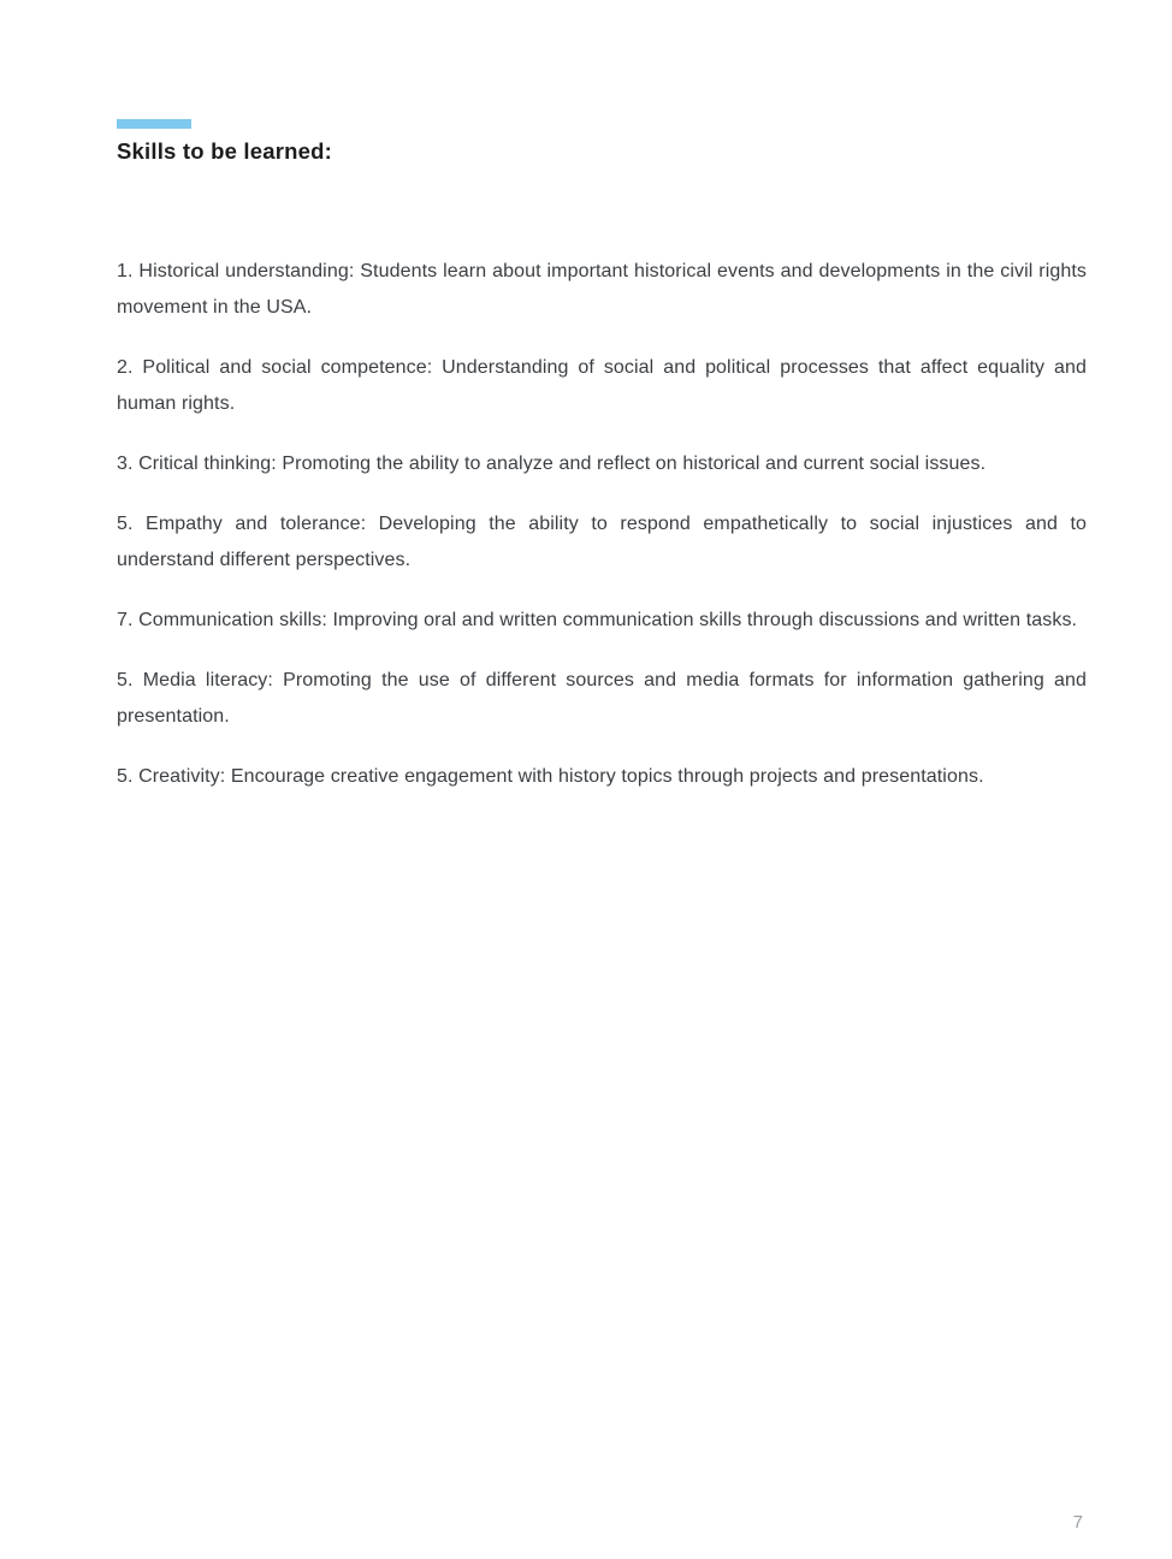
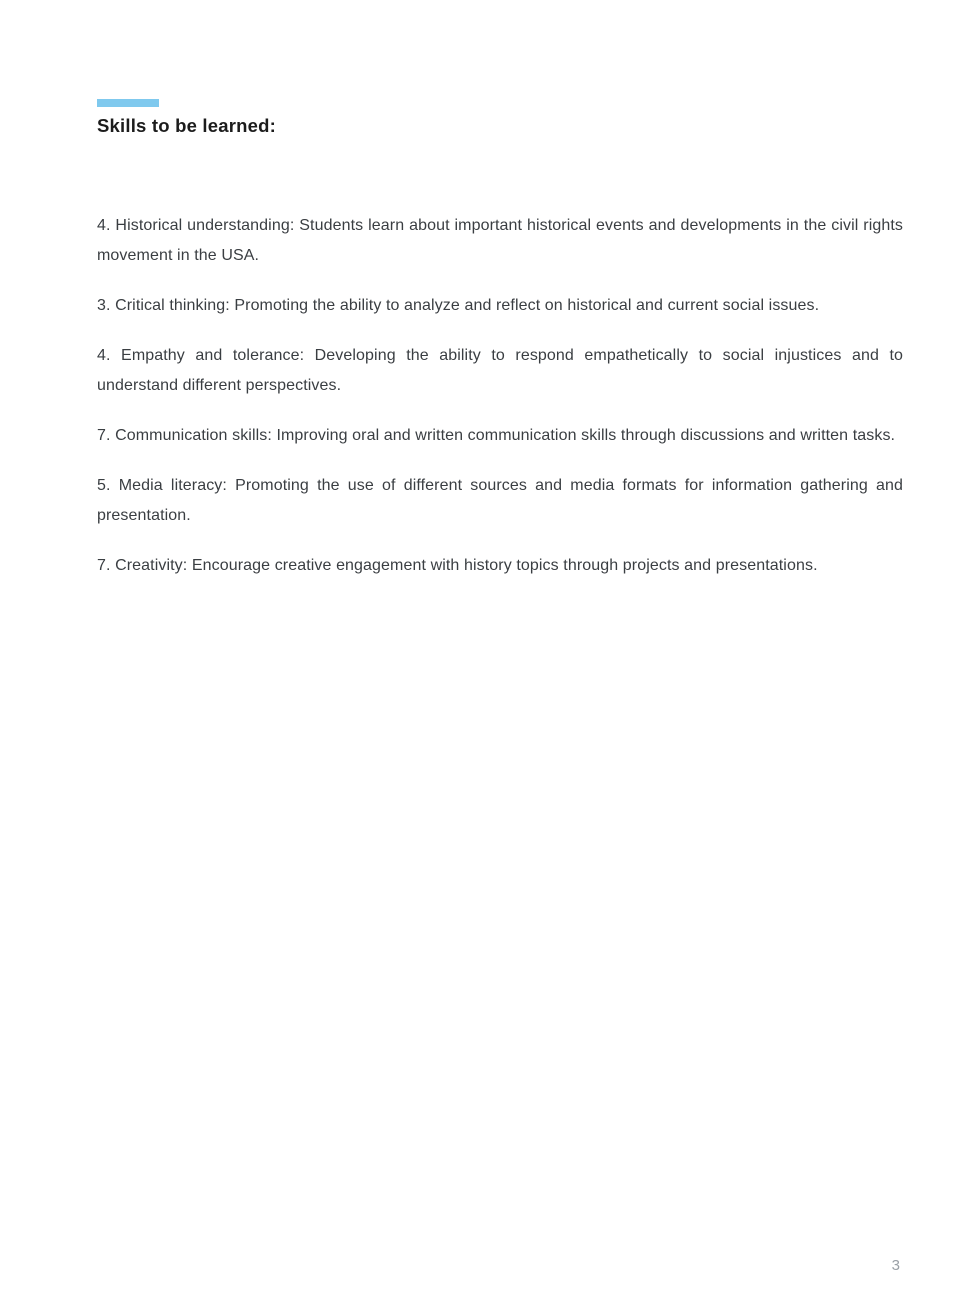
  Skills to be learned:
- 1. Historical understanding: Students learn about important historical events and developments in the civil rights movement in the USA.
+ 4. Historical understanding: Students learn about important historical events and developments in the civil rights movement in the USA.
- 2. Political and social competence: Understanding of social and political processes that affect equality and human rights.
  3. Critical thinking: Promoting the ability to analyze and reflect on historical and current social issues.
- 5. Empathy and tolerance: Developing the ability to respond empathetically to social injustices and to understand different perspectives.
+ 4. Empathy and tolerance: Developing the ability to respond empathetically to social injustices and to understand different perspectives.
  7. Communication skills: Improving oral and written communication skills through discussions and written tasks.
  5. Media literacy: Promoting the use of different sources and media formats for information gathering and presentation.
- 5. Creativity: Encourage creative engagement with history topics through projects and presentations.
+ 7. Creativity: Encourage creative engagement with history topics through projects and presentations.
- 7
+ 3
